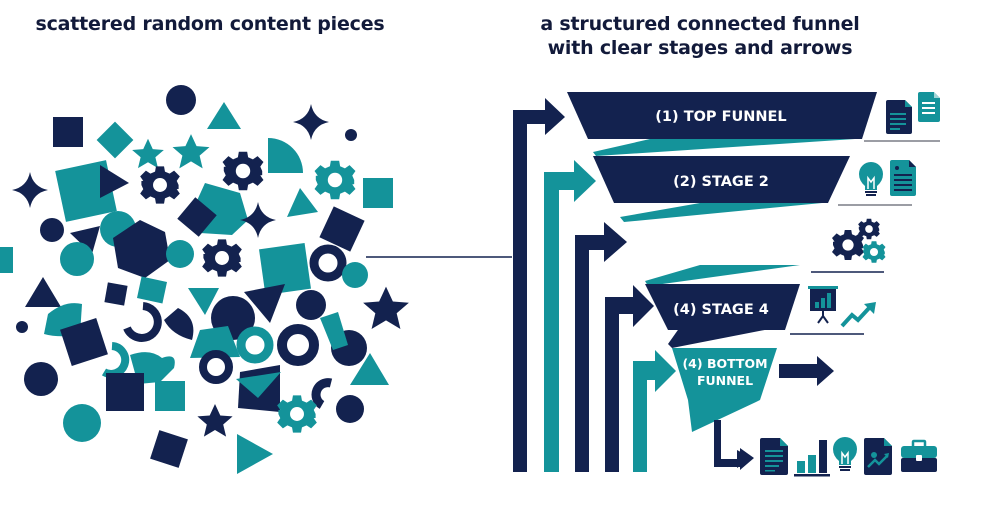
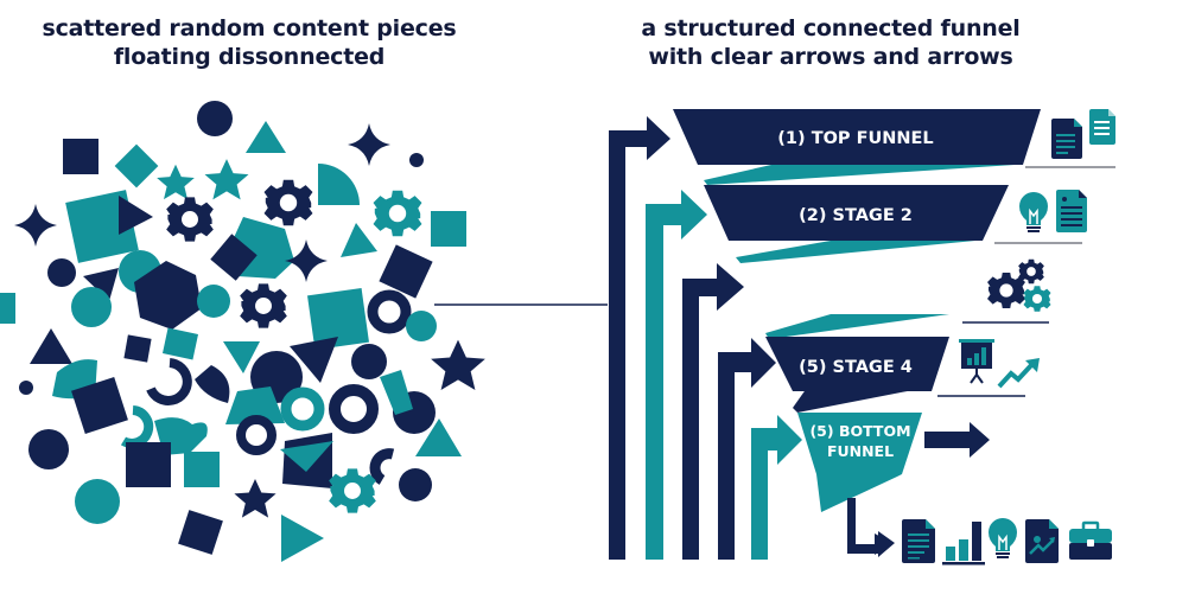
  scattered random content pieces
+ floating dissonnected
  a structured connected funnel
- with clear stages and arrows
+ with clear arrows and arrows
  (1) TOP FUNNEL
  (2) STAGE 2
- (4) STAGE 4
+ (5) STAGE 4
- (4) BOTTOM
+ (5) BOTTOM
  FUNNEL
